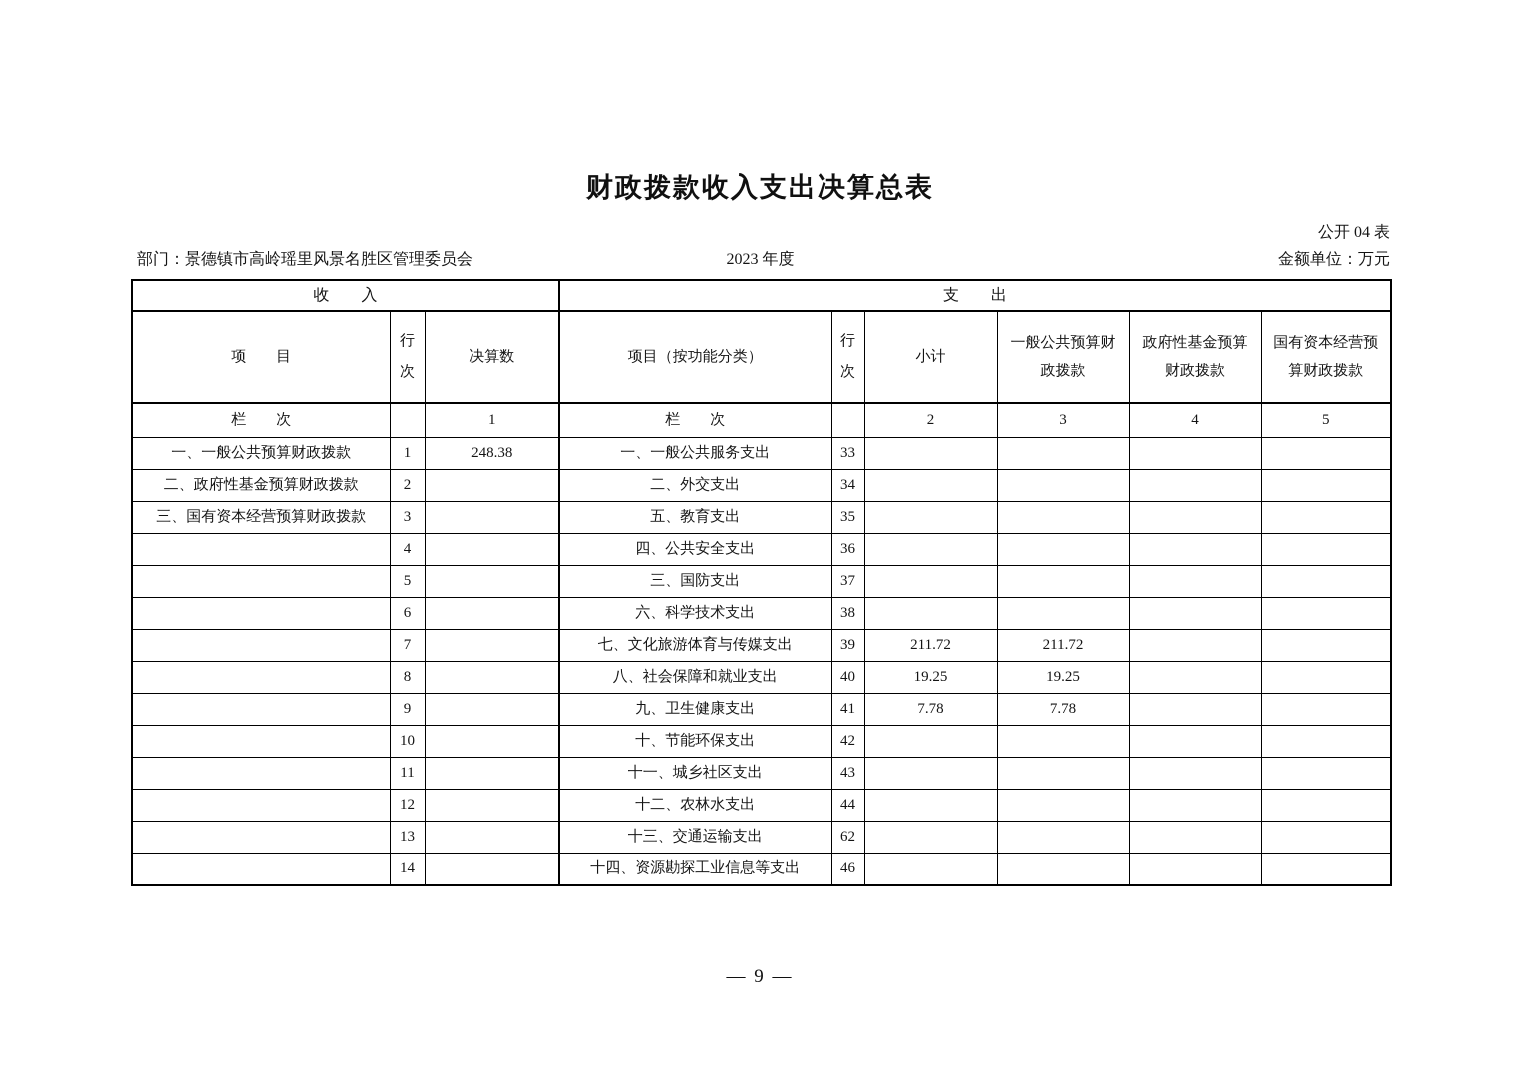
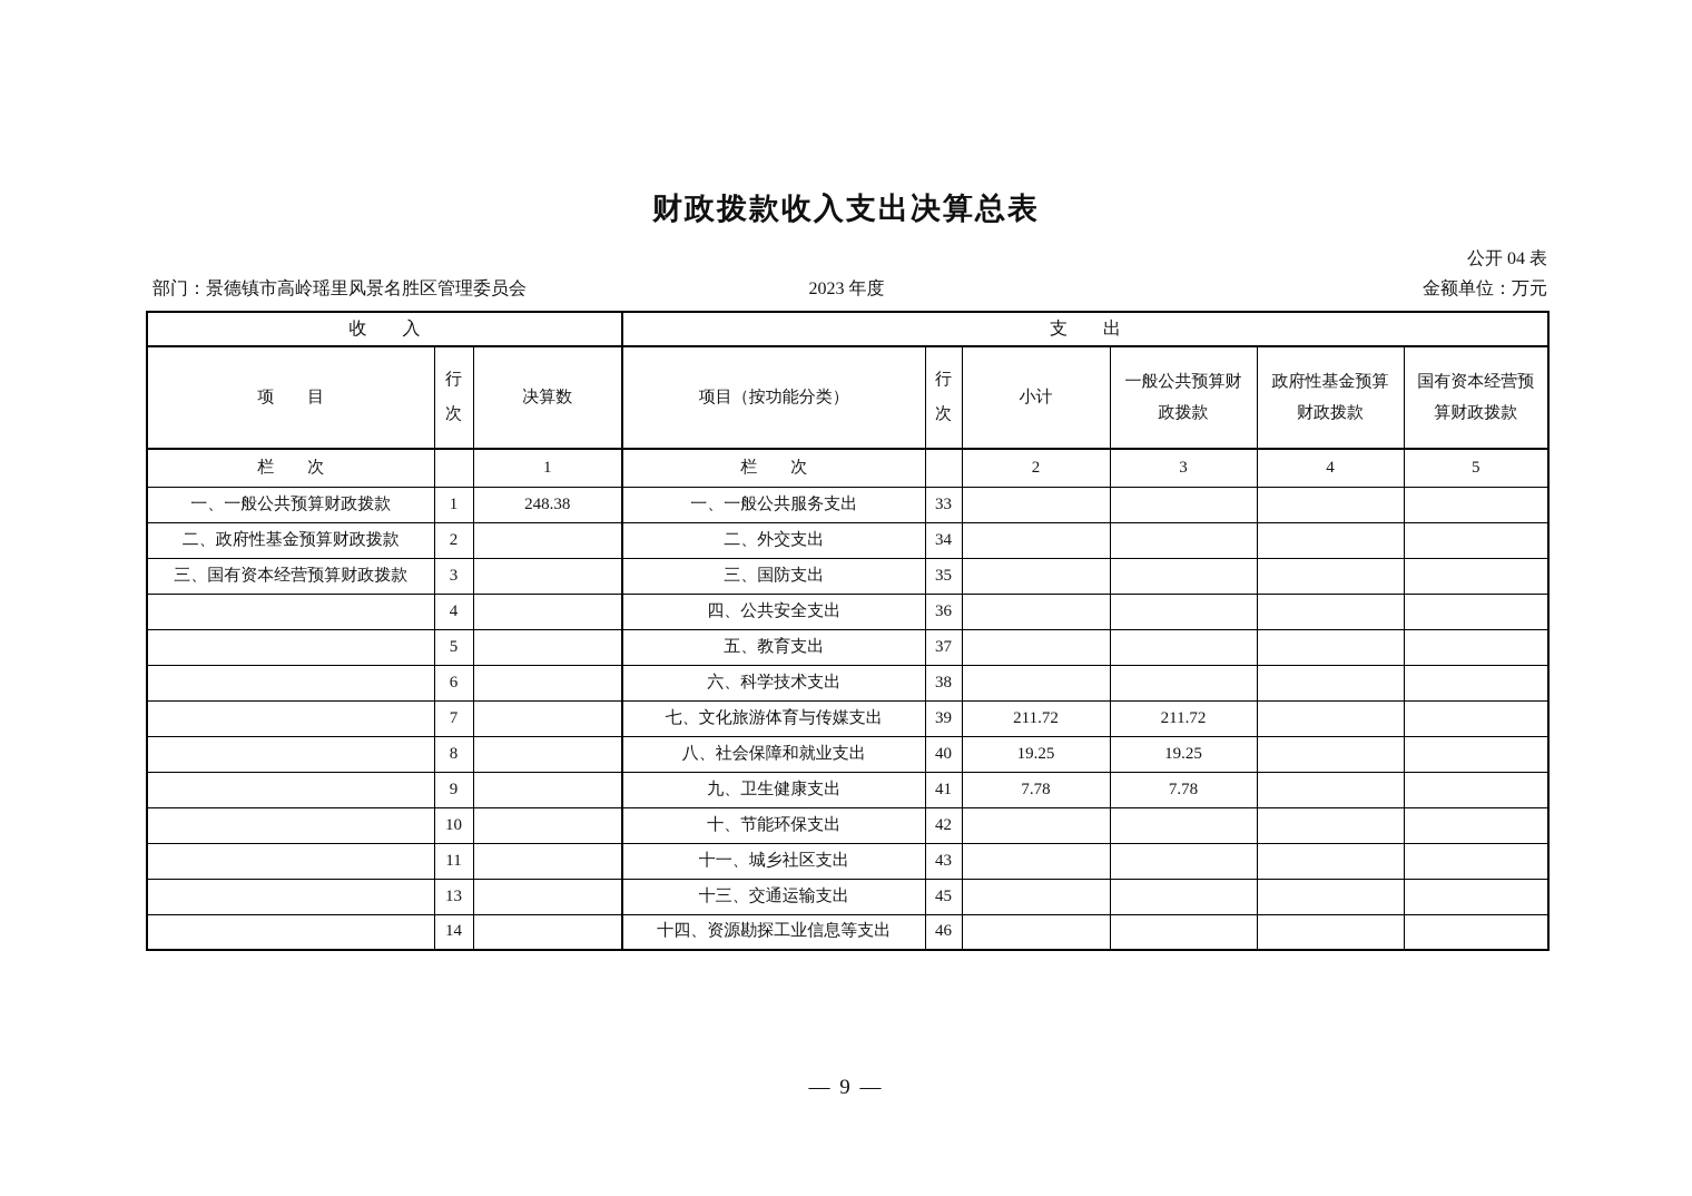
  财政拨款收入支出决算总表
  公开 04 表
  部门：景德镇市高岭瑶里风景名胜区管理委员会
  2023 年度
  金额单位：万元
  收 入	支 出
  项 目	行 次	决算数	项目（按功能分类）	行 次	小计	一般公共预算财 政拨款	政府性基金预算 财政拨款	国有资本经营预 算财政拨款
  栏 次		1	栏 次		2	3	4	5
  一、一般公共预算财政拨款	1	248.38	一、一般公共服务支出	33
  二、政府性基金预算财政拨款	2		二、外交支出	34
- 三、国有资本经营预算财政拨款	3		五、教育支出	35
+ 三、国有资本经营预算财政拨款	3		三、国防支出	35
  	4		四、公共安全支出	36
- 	5		三、国防支出	37
+ 	5		五、教育支出	37
  	6		六、科学技术支出	38
  	7		七、文化旅游体育与传媒支出	39	211.72	211.72
  	8		八、社会保障和就业支出	40	19.25	19.25
  	9		九、卫生健康支出	41	7.78	7.78
  	10		十、节能环保支出	42
  	11		十一、城乡社区支出	43
- 	12		十二、农林水支出	44
- 	13		十三、交通运输支出	62
+ 	13		十三、交通运输支出	45
  	14		十四、资源勘探工业信息等支出	46
  — 9 —
